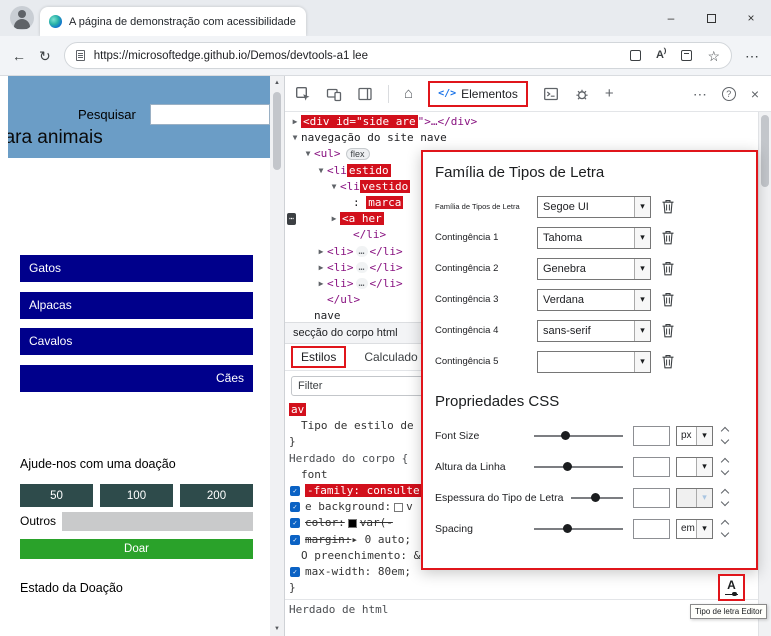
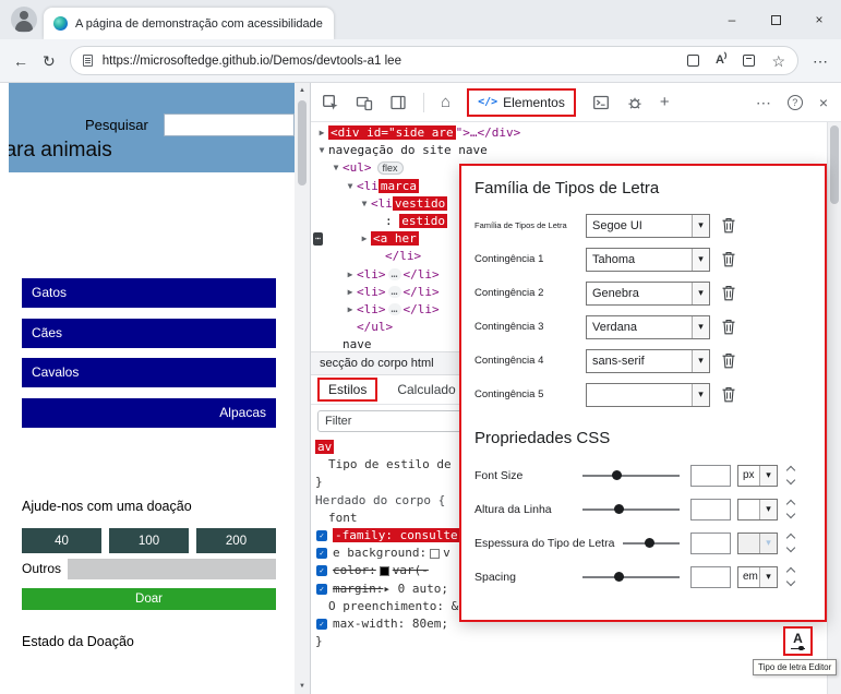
  A página de demonstração com acessibilidade
  –
  ×
  ←
  ↻
  https://microsoftedge.github.io/Demos/devtools-a1 lee
  A⁾
  ☆
  ⋯
  Pesquisar
  ara animais
  Gatos
- Alpacas
+ Cães
  Cavalos
- Cães
+ Alpacas
  Ajude-nos com uma doação
- 50
+ 40
  100
  200
  Outros
  Doar
  Estado da Doação
  ⌂
  </>
  Elementos
  +
  ⋯
  ?
  ×
  ▶ <div id="side are ">…</div>
  ▼ navegação do site nave
  ▼ <ul> flex
- ▼ <li estido
+ ▼ <li marca
  ▼ <li vestido
- : marca
+ : estido
  ⋯
  ▶ <a her
  </li>
  ▶ <li> … </li>
  ▶ <li> … </li>
  ▶ <li> … </li>
  </ul>
  nave
  secção do corpo html
  Estilos
  Calculado
  Filter
  av
  Tipo de estilo de
  }
  Herdado do corpo {
  font
  ✓ -family: consulte
  ✓ e background: v
  ✓ color: var(-
  ✓ margin:▸ 0 auto;
  O preenchimento: &
  ✓ max-width: 80em;
  }
- Herdado de html
  Família de Tipos de Letra
  Família de Tipos de Letra
  Segoe UI
  ▾
  Contingência 1
  Tahoma
  ▾
  Contingência 2
  Genebra
  ▾
  Contingência 3
  Verdana
  ▾
  Contingência 4
  sans-serif
  ▾
  Contingência 5
  ▾
  Propriedades CSS
  Font Size
  px
  ▾
  Altura da Linha
  ▾
  Espessura do Tipo de Letra
  ▾
  Spacing
  em
  ▾
  A
  Tipo de letra Editor
